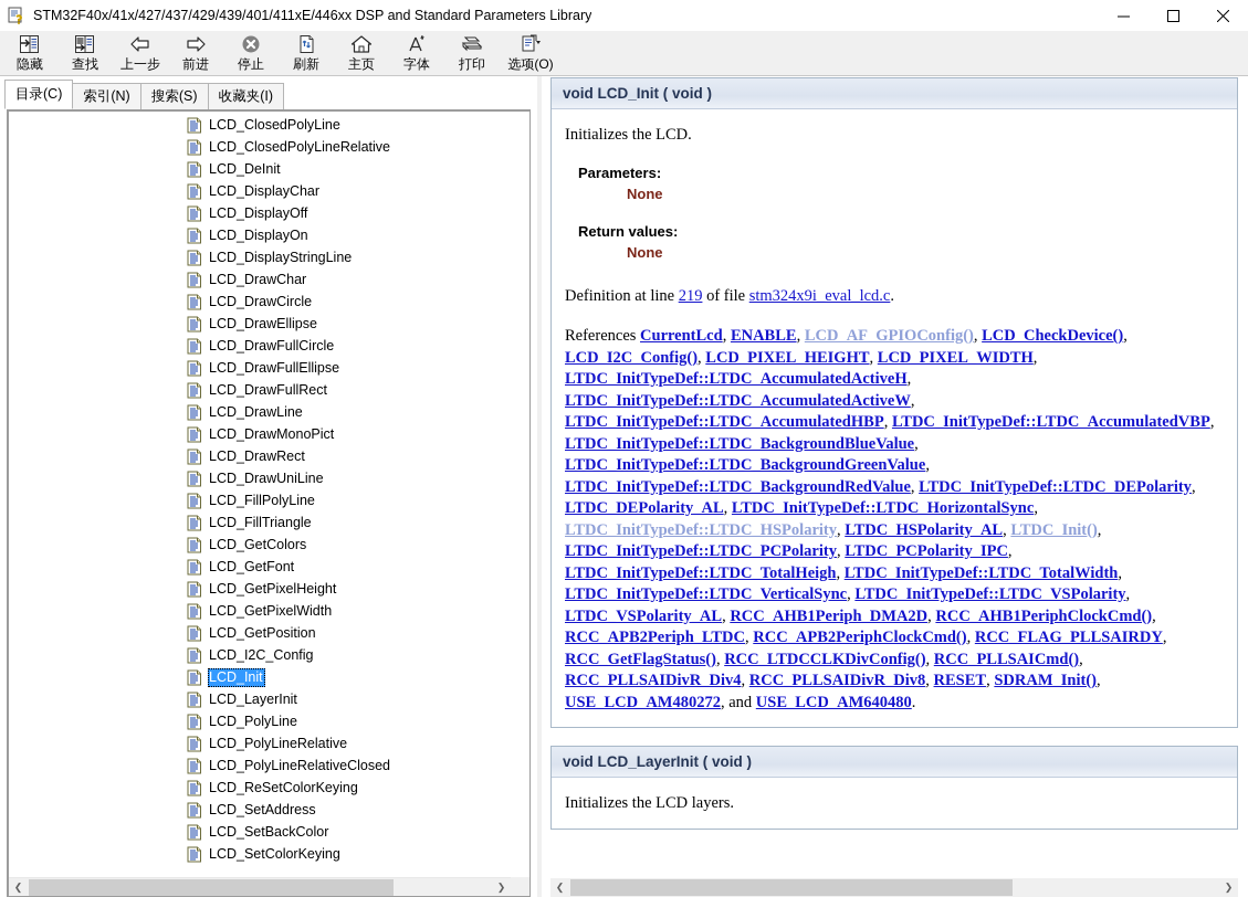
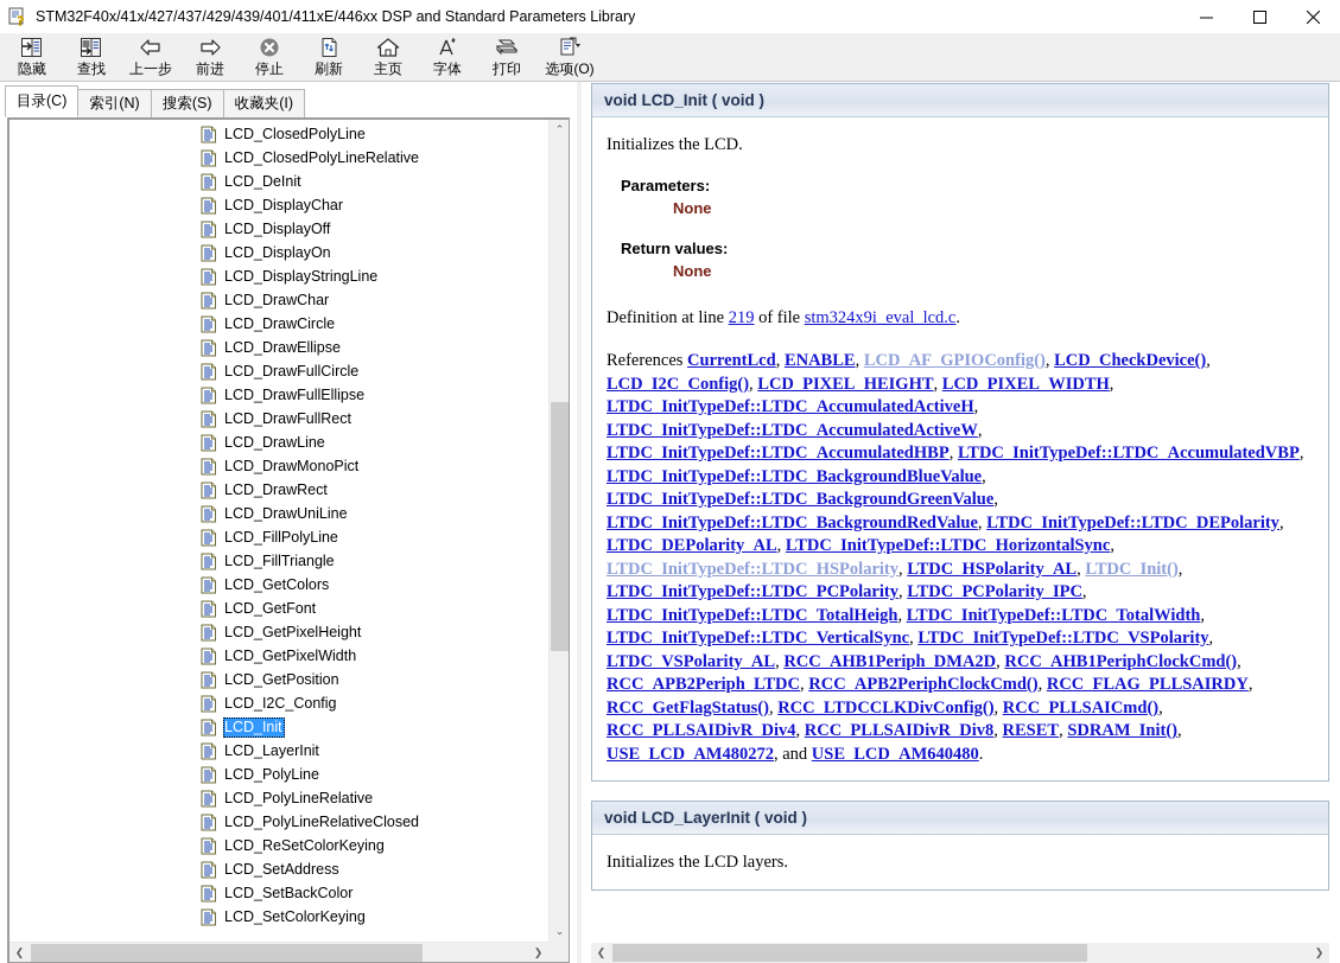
  STM32F40x/41x/427/437/429/439/401/411xE/446xx DSP and Standard Parameters Library
  隐藏
  查找
  上一步
  前进
  停止
  刷新
  主页
  字体
  打印
  选项(O)
  目录(C)
  索引(N)
  搜索(S)
  收藏夹(I)
  LCD_ClosedPolyLine
  LCD_ClosedPolyLineRelative
  LCD_DeInit
  LCD_DisplayChar
  LCD_DisplayOff
  LCD_DisplayOn
  LCD_DisplayStringLine
  LCD_DrawChar
  LCD_DrawCircle
  LCD_DrawEllipse
  LCD_DrawFullCircle
  LCD_DrawFullEllipse
  LCD_DrawFullRect
  LCD_DrawLine
  LCD_DrawMonoPict
  LCD_DrawRect
  LCD_DrawUniLine
  LCD_FillPolyLine
  LCD_FillTriangle
  LCD_GetColors
  LCD_GetFont
  LCD_GetPixelHeight
  LCD_GetPixelWidth
  LCD_GetPosition
  LCD_I2C_Config
  LCD_Init
  LCD_LayerInit
  LCD_PolyLine
  LCD_PolyLineRelative
  LCD_PolyLineRelativeClosed
  LCD_ReSetColorKeying
  LCD_SetAddress
  LCD_SetBackColor
  LCD_SetColorKeying
+ ⌃
+ ⌄
  ❮
  ❯
  void LCD_Init ( void )
  Initializes the LCD.
  Parameters:
  None
  Return values:
  None
  Definition at line 219 of file stm324x9i_eval_lcd.c.
  References CurrentLcd, ENABLE, LCD_AF_GPIOConfig(), LCD_CheckDevice(), LCD_I2C_Config(), LCD_PIXEL_HEIGHT, LCD_PIXEL_WIDTH, LTDC_InitTypeDef::LTDC_AccumulatedActiveH, LTDC_InitTypeDef::LTDC_AccumulatedActiveW, LTDC_InitTypeDef::LTDC_AccumulatedHBP, LTDC_InitTypeDef::LTDC_AccumulatedVBP, LTDC_InitTypeDef::LTDC_BackgroundBlueValue, LTDC_InitTypeDef::LTDC_BackgroundGreenValue, LTDC_InitTypeDef::LTDC_BackgroundRedValue, LTDC_InitTypeDef::LTDC_DEPolarity, LTDC_DEPolarity_AL, LTDC_InitTypeDef::LTDC_HorizontalSync, LTDC_InitTypeDef::LTDC_HSPolarity, LTDC_HSPolarity_AL, LTDC_Init(), LTDC_InitTypeDef::LTDC_PCPolarity, LTDC_PCPolarity_IPC, LTDC_InitTypeDef::LTDC_TotalHeigh, LTDC_InitTypeDef::LTDC_TotalWidth, LTDC_InitTypeDef::LTDC_VerticalSync, LTDC_InitTypeDef::LTDC_VSPolarity, LTDC_VSPolarity_AL, RCC_AHB1Periph_DMA2D, RCC_AHB1PeriphClockCmd(), RCC_APB2Periph_LTDC, RCC_APB2PeriphClockCmd(), RCC_FLAG_PLLSAIRDY, RCC_GetFlagStatus(), RCC_LTDCCLKDivConfig(), RCC_PLLSAICmd(), RCC_PLLSAIDivR_Div4, RCC_PLLSAIDivR_Div8, RESET, SDRAM_Init(), USE_LCD_AM480272, and USE_LCD_AM640480.
  void LCD_LayerInit ( void )
  Initializes the LCD layers.
  ❮
  ❯
